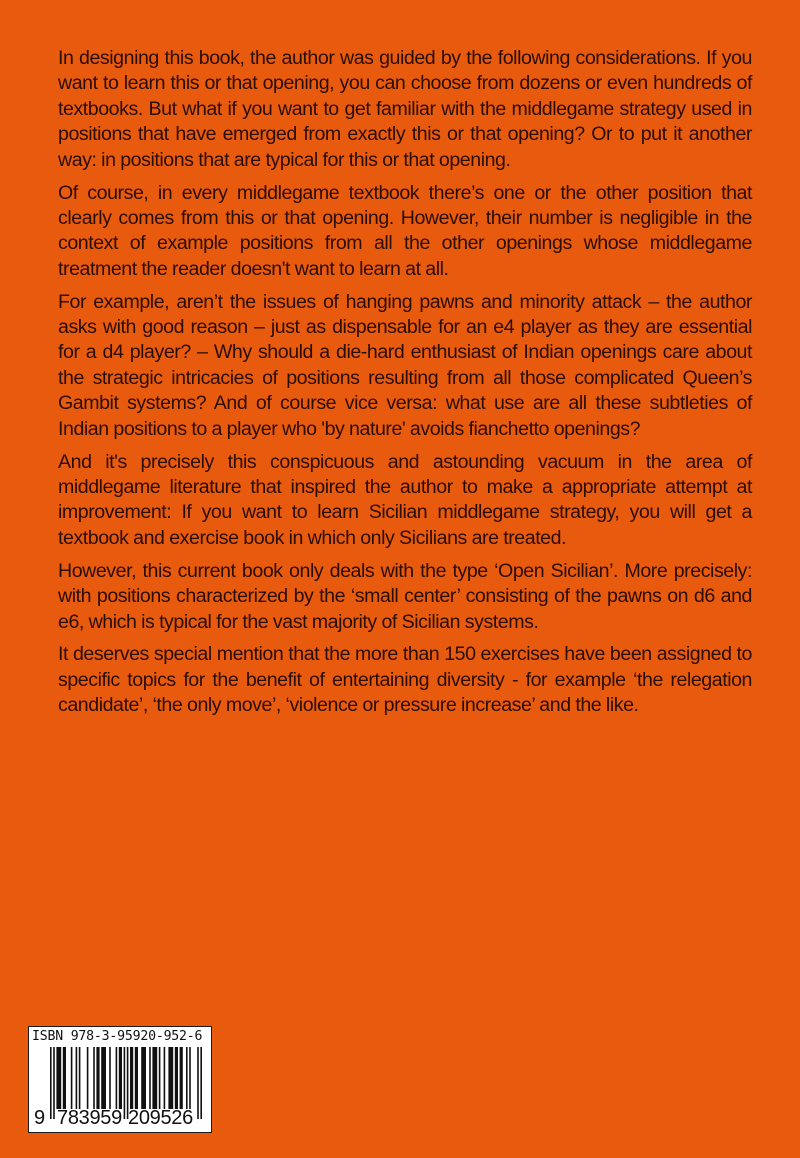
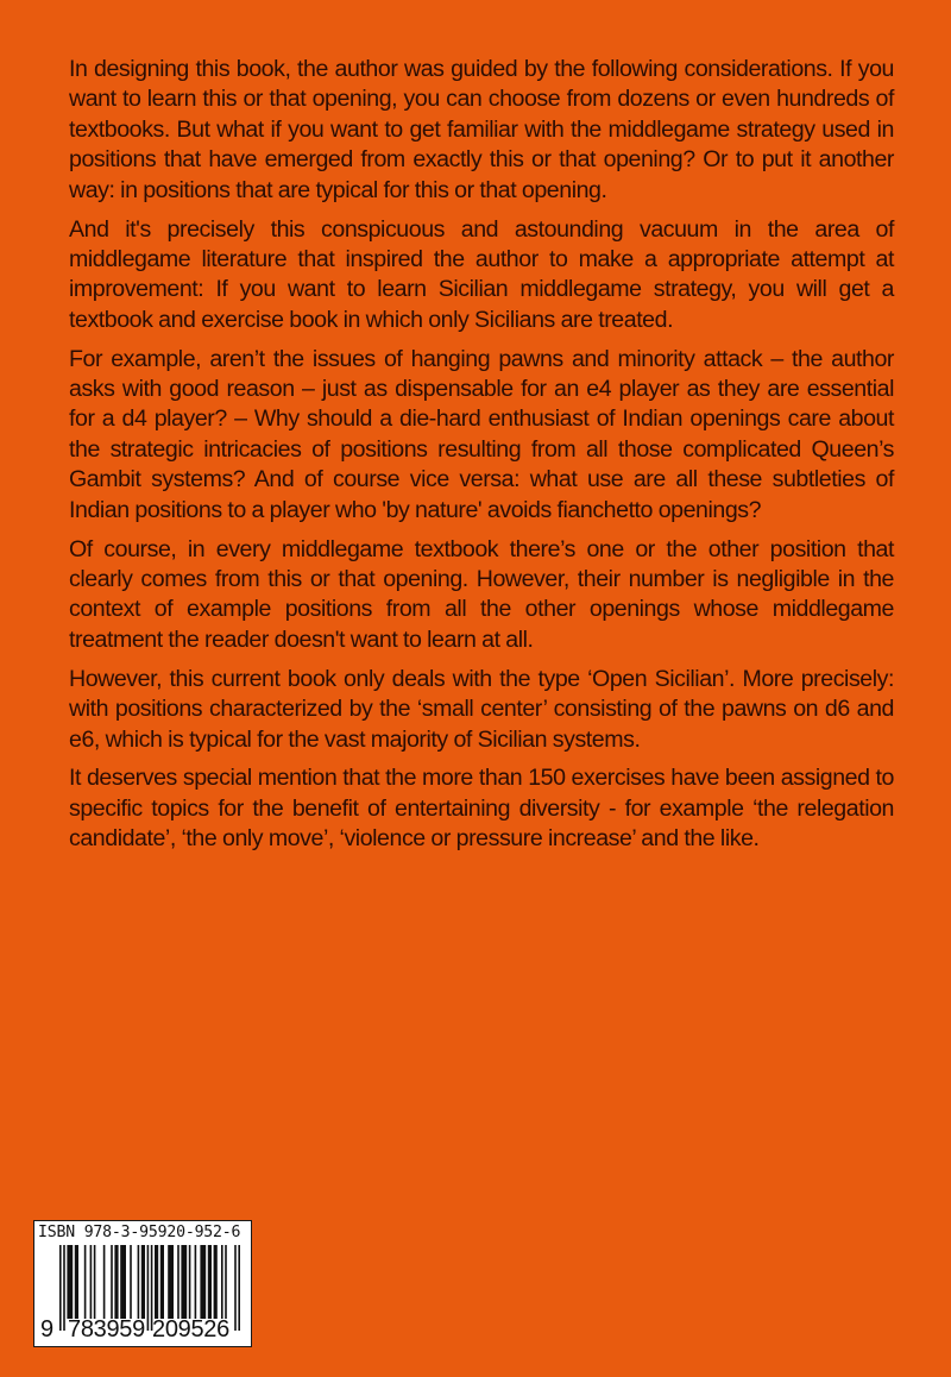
  In designing this book, the author was guided by the following consider­ations. If you want to learn this or that opening, you can choose from dozens or even hundreds of textbooks. But what if you want to get familiar with the middlegame strategy used in positions that have emerged from exactly this or that opening? Or to put it another way: in positions that are typical for this or that opening.
- Of course, in every middlegame textbook there’s one or the other position that clearly comes from this or that opening. However, their number is negli­gible in the context of example positions from all the other openings whose middlegame treatment the reader doesn't want to learn at all.
+ And it's precisely this conspicuous and astounding vacuum in the area of middlegame literature that inspired the author to make a appropriate attempt at improvement: If you want to learn Sicilian middlegame strategy, you will get a textbook and exercise book in which only Sicilians are treated.
  For example, aren’t the issues of hanging pawns and minority attack – the author asks with good reason – just as dispensable for an e4 player as they are essential for a d4 player? – Why should a die-hard enthusiast of Indian openings care about the strategic intricacies of positions resulting from all those complicated Queen’s Gambit systems? And of course vice versa: what use are all these subtleties of Indian positions to a player who 'by nature' avoids fianchetto openings?
- And it's precisely this conspicuous and astounding vacuum in the area of middlegame literature that inspired the author to make a appropriate attempt at improvement: If you want to learn Sicilian middlegame strategy, you will get a textbook and exercise book in which only Sicilians are treated.
+ Of course, in every middlegame textbook there’s one or the other position that clearly comes from this or that opening. However, their number is negli­gible in the context of example positions from all the other openings whose middlegame treatment the reader doesn't want to learn at all.
  However, this current book only deals with the type ‘Open Sicilian’. More pre­cisely: with positions characterized by the ‘small center’ consisting of the pawns on d6 and e6, which is typical for the vast majority of Sicilian systems.
  It deserves special mention that the more than 150 exercises have been assigned to specific topics for the benefit of entertaining diversity - for exam­ple ‘the relegation candidate’, ‘the only move’, ‘violence or pressure increase’ and the like.
  ISBN 978-3-95920-952-6
  9
  783959
  209526
